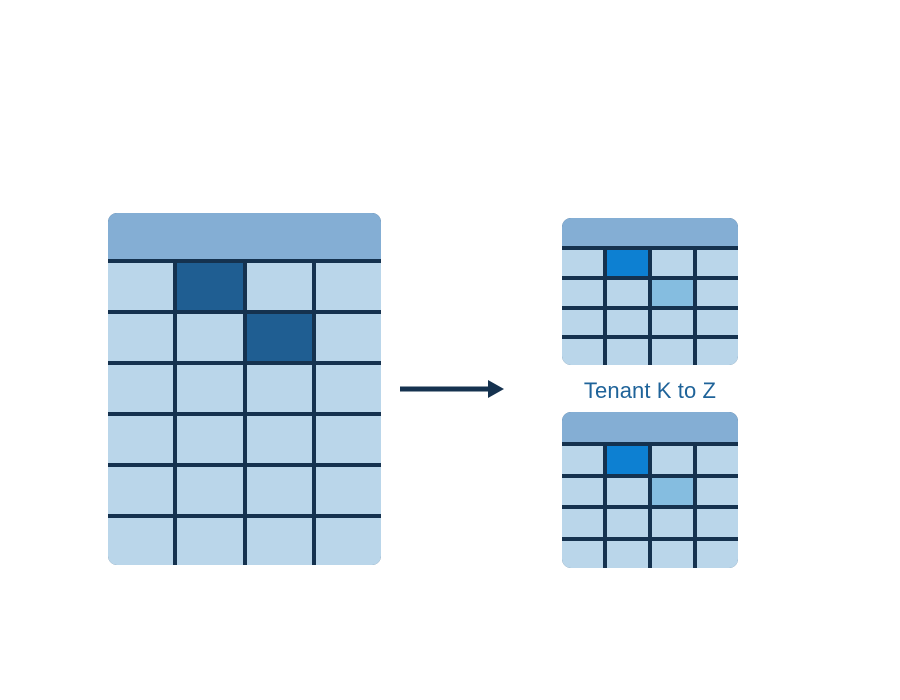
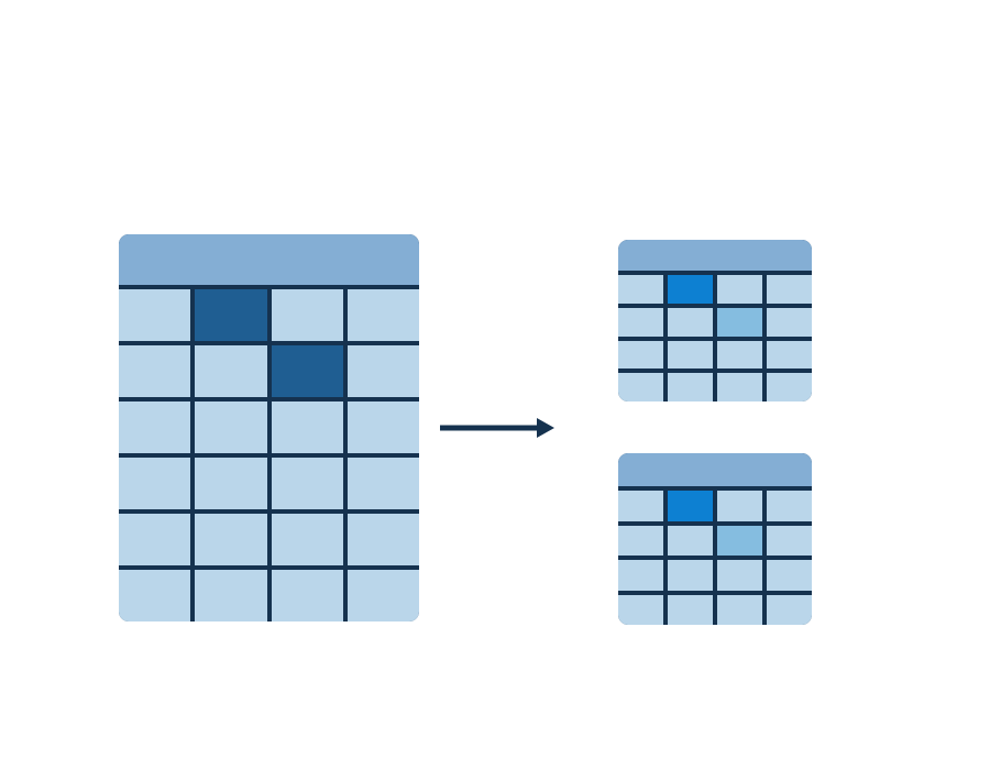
- Tenant K to Z
